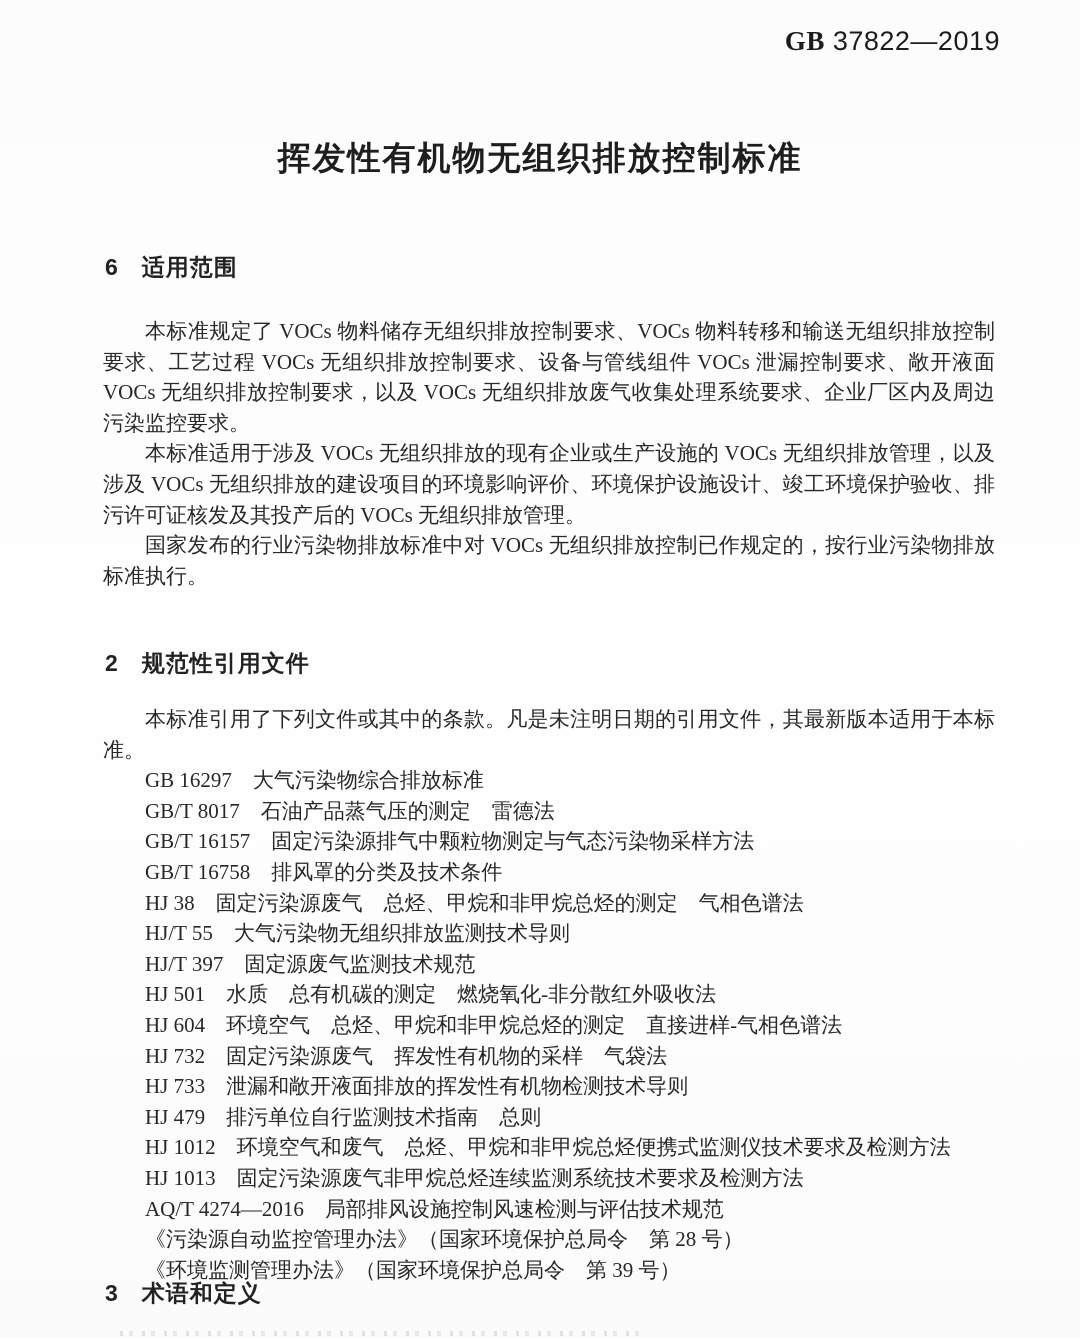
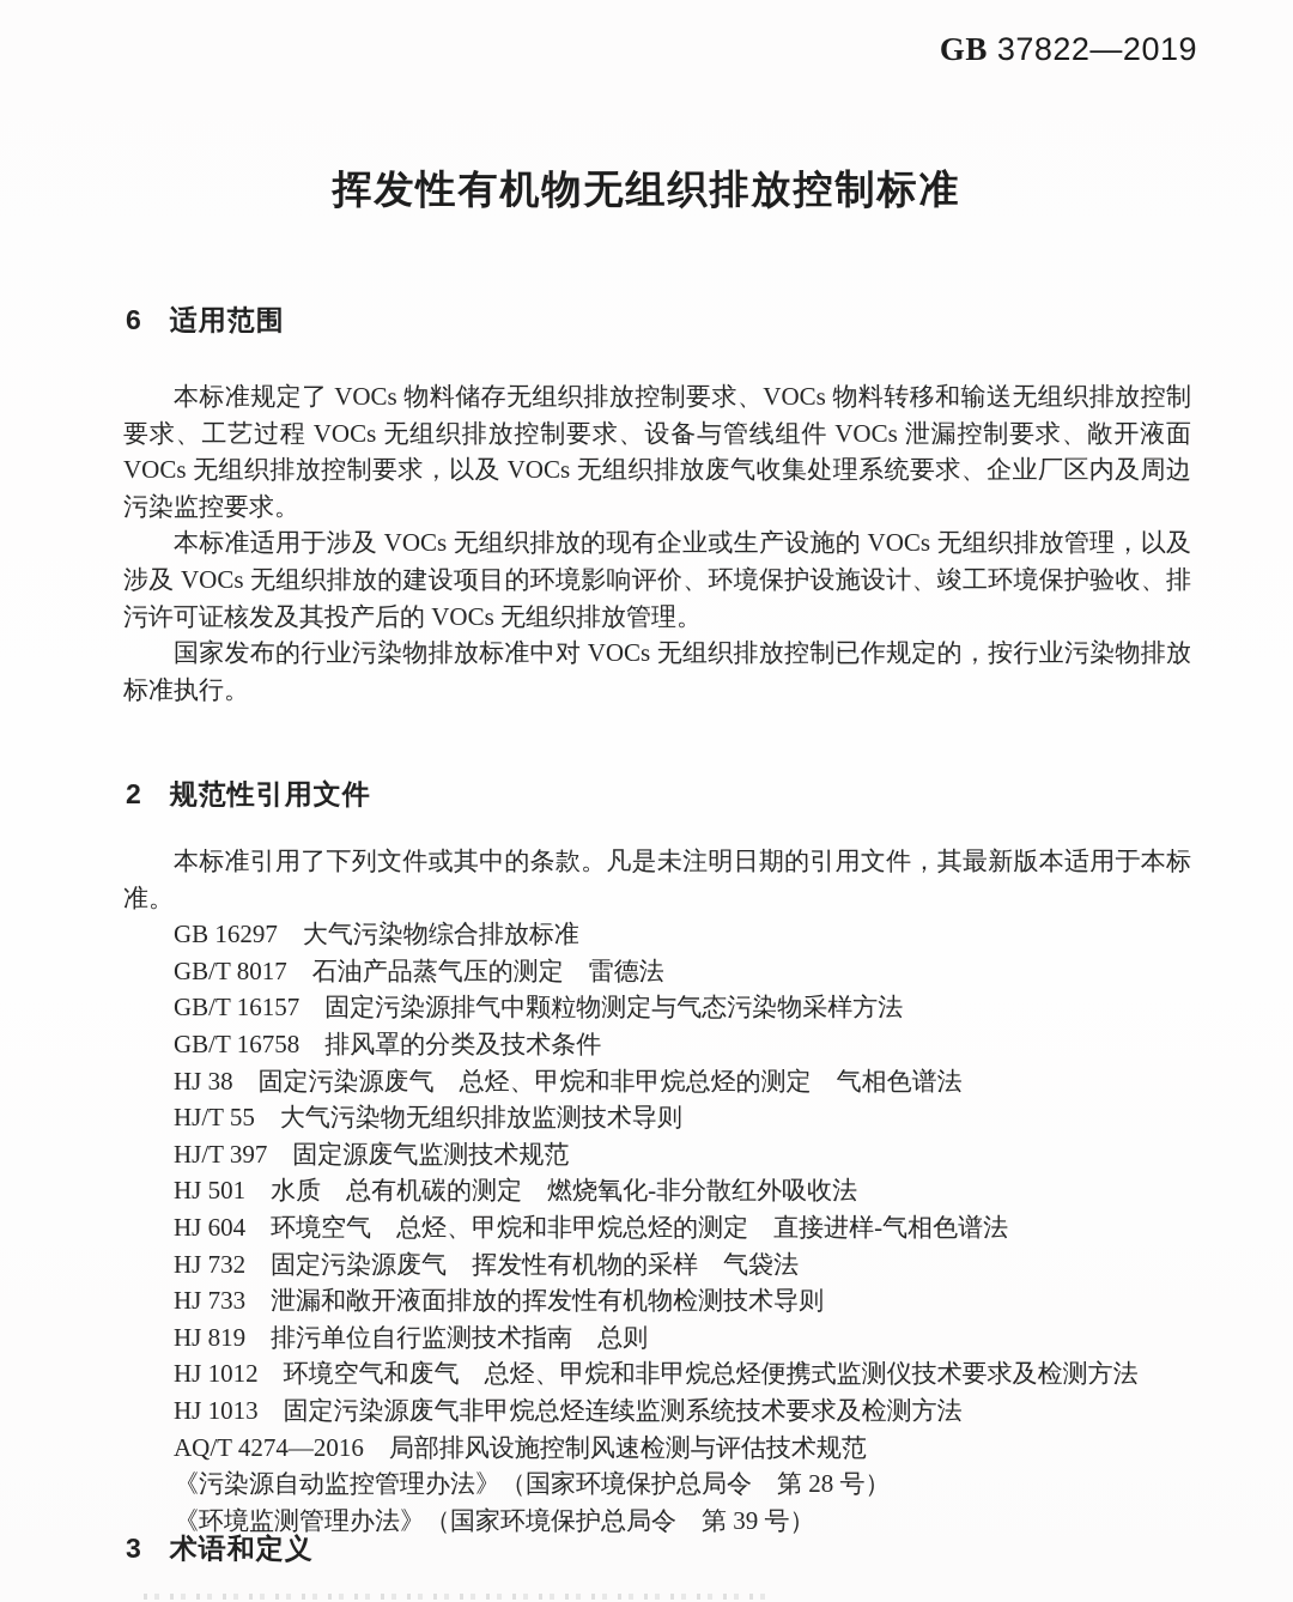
  GB 37822—2019
  挥发性有机物无组织排放控制标准
  6 适用范围
  本标准规定了 VOCs 物料储存无组织排放控制要求、VOCs 物料转移和输送无组织排放控制要求、工艺过程 VOCs 无组织排放控制要求、设备与管线组件 VOCs 泄漏控制要求、敞开液面 VOCs 无组织排放控制要求，以及 VOCs 无组织排放废气收集处理系统要求、企业厂区内及周边污染监控要求。
  本标准适用于涉及 VOCs 无组织排放的现有企业或生产设施的 VOCs 无组织排放管理，以及涉及 VOCs 无组织排放的建设项目的环境影响评价、环境保护设施设计、竣工环境保护验收、排污许可证核发及其投产后的 VOCs 无组织排放管理。
  国家发布的行业污染物排放标准中对 VOCs 无组织排放控制已作规定的，按行业污染物排放标准执行。
  2 规范性引用文件
  本标准引用了下列文件或其中的条款。凡是未注明日期的引用文件，其最新版本适用于本标准。
  GB 16297 大气污染物综合排放标准
  GB/T 8017 石油产品蒸气压的测定 雷德法
  GB/T 16157 固定污染源排气中颗粒物测定与气态污染物采样方法
  GB/T 16758 排风罩的分类及技术条件
  HJ 38 固定污染源废气 总烃、甲烷和非甲烷总烃的测定 气相色谱法
  HJ/T 55 大气污染物无组织排放监测技术导则
  HJ/T 397 固定源废气监测技术规范
  HJ 501 水质 总有机碳的测定 燃烧氧化-非分散红外吸收法
  HJ 604 环境空气 总烃、甲烷和非甲烷总烃的测定 直接进样-气相色谱法
  HJ 732 固定污染源废气 挥发性有机物的采样 气袋法
  HJ 733 泄漏和敞开液面排放的挥发性有机物检测技术导则
- HJ 479 排污单位自行监测技术指南 总则
+ HJ 819 排污单位自行监测技术指南 总则
  HJ 1012 环境空气和废气 总烃、甲烷和非甲烷总烃便携式监测仪技术要求及检测方法
  HJ 1013 固定污染源废气非甲烷总烃连续监测系统技术要求及检测方法
  AQ/T 4274—2016 局部排风设施控制风速检测与评估技术规范
  《污染源自动监控管理办法》（国家环境保护总局令 第 28 号）
  《环境监测管理办法》（国家环境保护总局令 第 39 号）
  3 术语和定义
